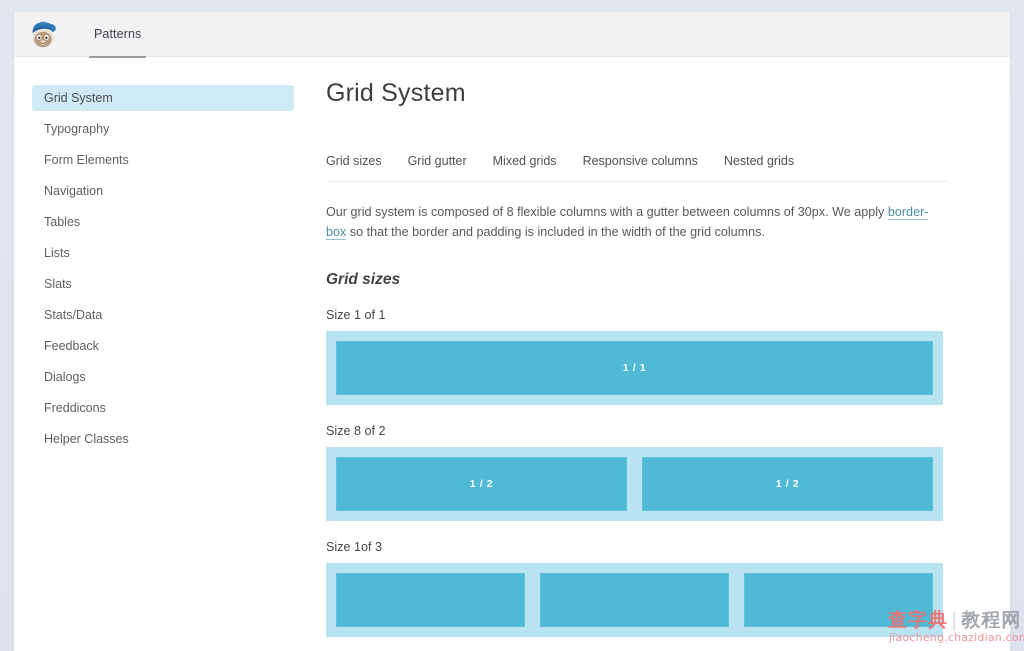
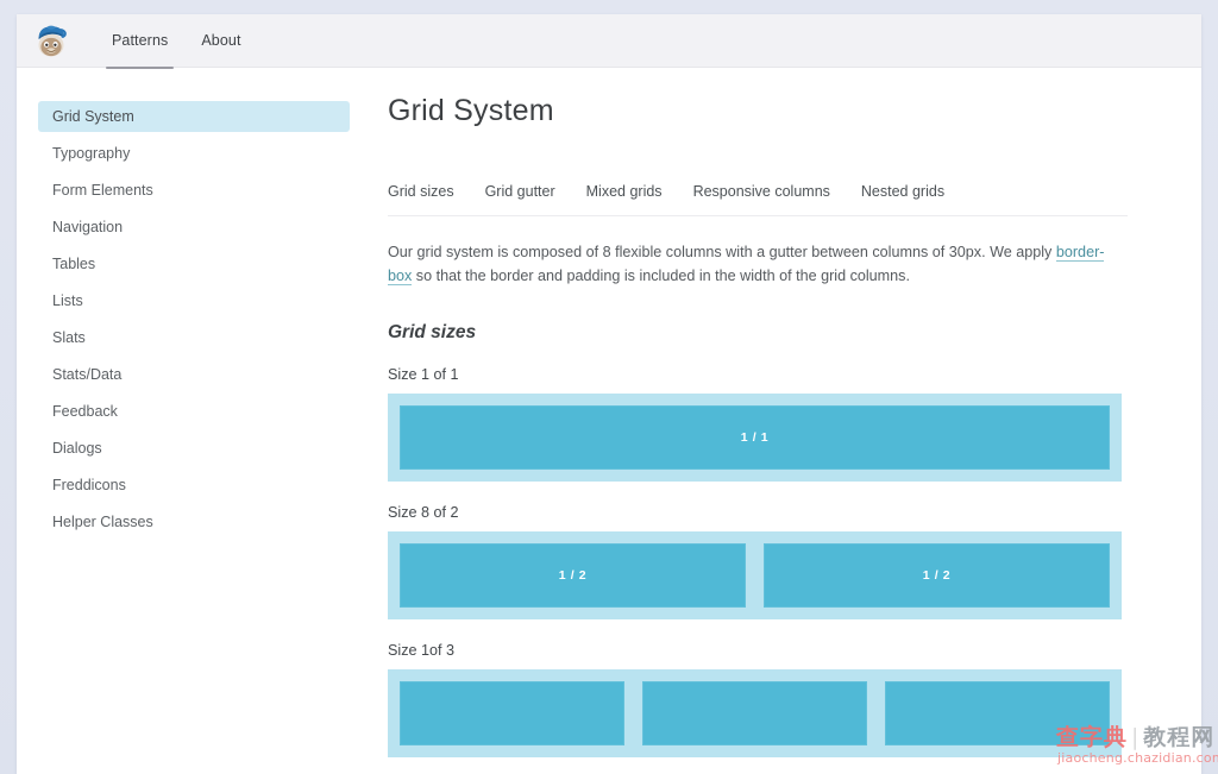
  Patterns
+ About
  Grid System
  Typography
  Form Elements
  Navigation
  Tables
  Lists
  Slats
  Stats/Data
  Feedback
  Dialogs
  Freddicons
  Helper Classes
  Grid System
  Grid sizes
  Grid gutter
  Mixed grids
  Responsive columns
  Nested grids
  Our grid system is composed of 8 flexible columns with a gutter between columns of 30px. We apply border-box so that the border and padding is included in the width of the grid columns.
  Grid sizes
  Size 1 of 1
  1 / 1
  Size 8 of 2
  1 / 2
  1 / 2
  Size 1of 3
  查字典 | 教程网
  jiaocheng.chazidian.co
